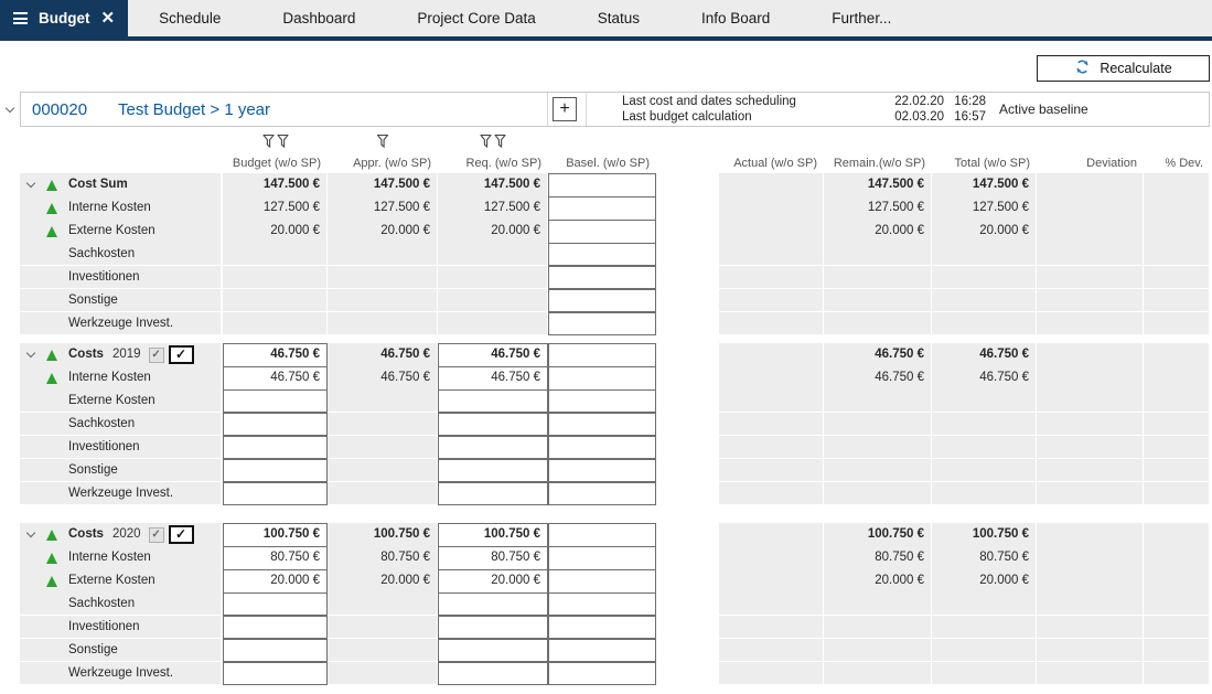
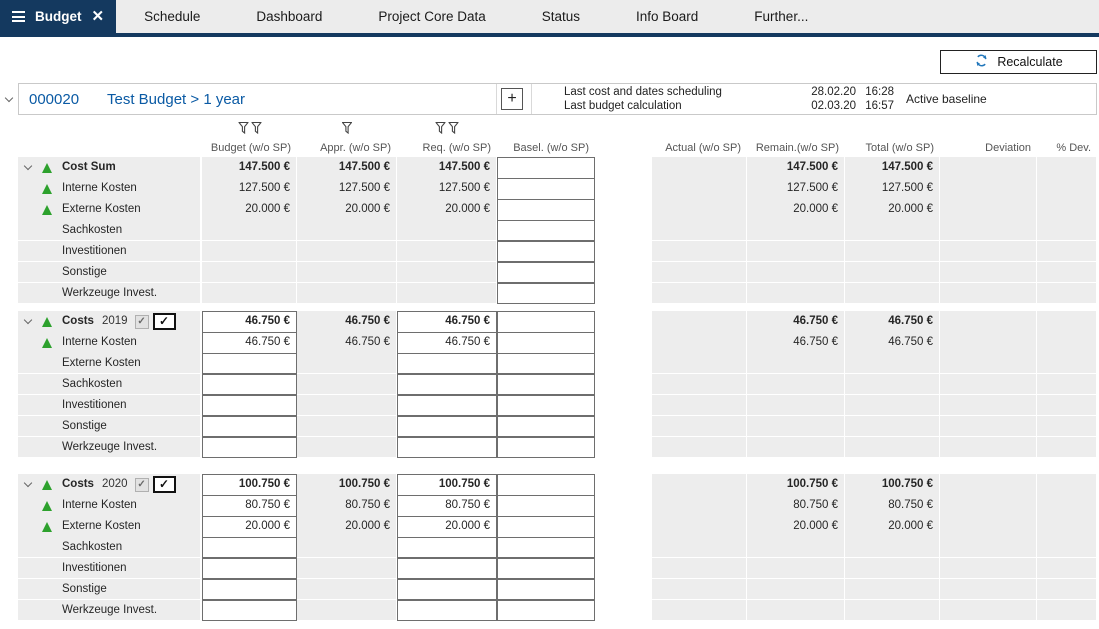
  Budget
  ✕
  Schedule
  Dashboard
  Project Core Data
  Status
  Info Board
  Further...
  Recalculate
  000020
  Test Budget > 1 year
  +
  Last cost and dates scheduling
- 22.02.20
+ 28.02.20
  16:28
  Last budget calculation
  02.03.20
  16:57
  Active baseline
  Budget (w/o SP)
  Appr. (w/o SP)
  Req. (w/o SP)
  Basel. (w/o SP)
  Actual (w/o SP)
  Remain.(w/o SP)
  Total (w/o SP)
  Deviation
  % Dev.
  Cost Sum
  147.500 €
  147.500 €
  147.500 €
  147.500 €
  147.500 €
  Interne Kosten
  127.500 €
  127.500 €
  127.500 €
  127.500 €
  127.500 €
  Externe Kosten
  20.000 €
  20.000 €
  20.000 €
  20.000 €
  20.000 €
  Sachkosten
  Investitionen
  Sonstige
  Werkzeuge Invest.
  Costs
  2019
  ✓
  ✓
  46.750 €
  46.750 €
  46.750 €
  46.750 €
  46.750 €
  Interne Kosten
  46.750 €
  46.750 €
  46.750 €
  46.750 €
  46.750 €
  Externe Kosten
  Sachkosten
  Investitionen
  Sonstige
  Werkzeuge Invest.
  Costs
  2020
  ✓
  ✓
  100.750 €
  100.750 €
  100.750 €
  100.750 €
  100.750 €
  Interne Kosten
  80.750 €
  80.750 €
  80.750 €
  80.750 €
  80.750 €
  Externe Kosten
  20.000 €
  20.000 €
  20.000 €
  20.000 €
  20.000 €
  Sachkosten
  Investitionen
  Sonstige
  Werkzeuge Invest.
